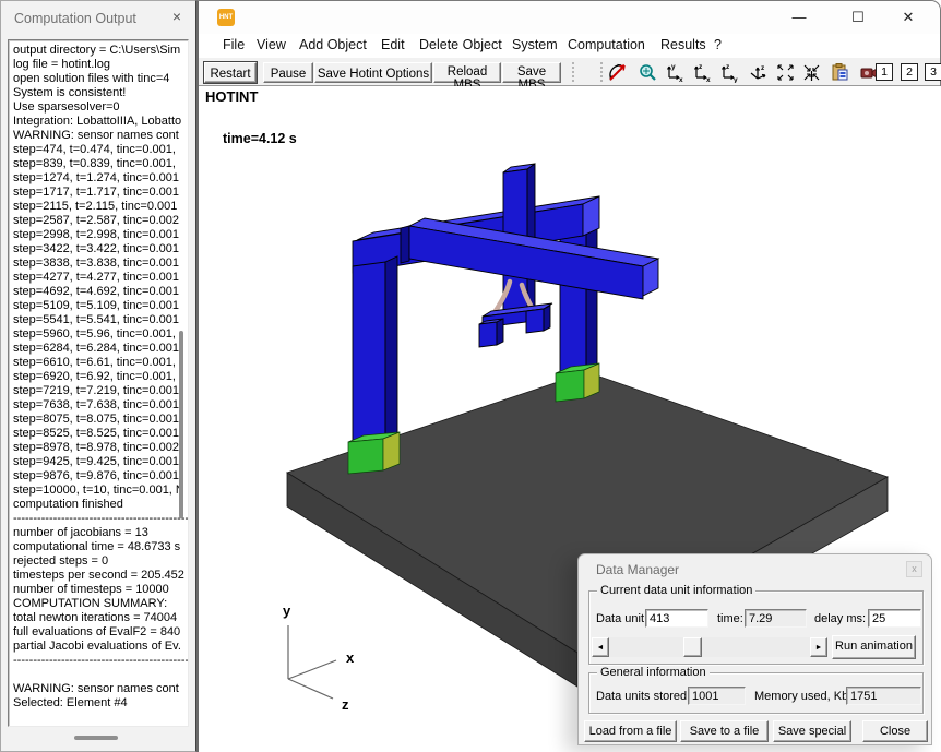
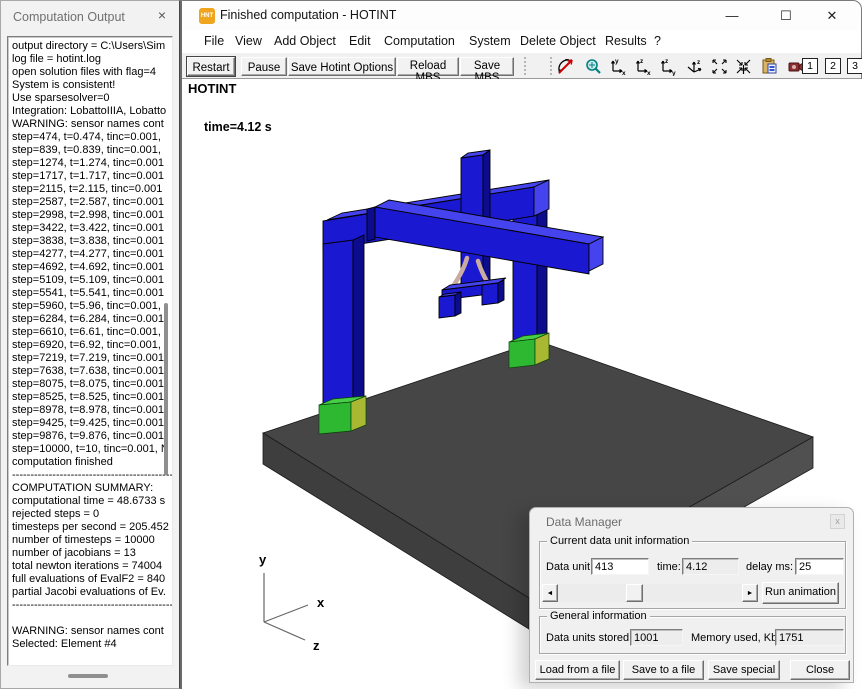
+ Finished computation - HOTINT
  —
  ☐
  ✕
  File
  View
  Add Object
  Edit
- Delete Object
+ Computation
  System
- Computation
+ Delete Object
  Results
  ?
  Restart
  Pause
  Save Hotint Options
  Reload MBS
  Save MBS
  1
  2
  3
  HOTINT
  time=4.12 s
  y
  x
  z
  Computation Output
  ×
  output directory = C:\Users\Sim
  log file = hotint.log
- open solution files with tinc=4
+ open solution files with flag=4
  System is consistent!
  Use sparsesolver=0
  Integration: LobattoIIIA, Lobatto
  WARNING: sensor names cont
  step=474, t=0.474, tinc=0.001,
  step=839, t=0.839, tinc=0.001,
  step=1274, t=1.274, tinc=0.001
  step=1717, t=1.717, tinc=0.001
  step=2115, t=2.115, tinc=0.001
- step=2587, t=2.587, tinc=0.002
+ step=2587, t=2.587, tinc=0.001
  step=2998, t=2.998, tinc=0.001
  step=3422, t=3.422, tinc=0.001
  step=3838, t=3.838, tinc=0.001
  step=4277, t=4.277, tinc=0.001
  step=4692, t=4.692, tinc=0.001
  step=5109, t=5.109, tinc=0.001
  step=5541, t=5.541, tinc=0.001
  step=5960, t=5.96, tinc=0.001,
  step=6284, t=6.284, tinc=0.001
  step=6610, t=6.61, tinc=0.001,
  step=6920, t=6.92, tinc=0.001,
  step=7219, t=7.219, tinc=0.001
  step=7638, t=7.638, tinc=0.001
  step=8075, t=8.075, tinc=0.001
  step=8525, t=8.525, tinc=0.001
- step=8978, t=8.978, tinc=0.002
+ step=8978, t=8.978, tinc=0.001
  step=9425, t=9.425, tinc=0.001
  step=9876, t=9.876, tinc=0.001
  step=10000, t=10, tinc=0.001,
  computation finished
  --------------------------------------------
- number of jacobians = 13
+ COMPUTATION SUMMARY:
  computational time = 48.6733 s
  rejected steps = 0
  timesteps per second = 205.452
  number of timesteps = 10000
- COMPUTATION SUMMARY:
+ number of jacobians = 13
  total newton iterations = 74004
  full evaluations of EvalF2 = 840
  partial Jacobi evaluations of Ev.
  --------------------------------------------
  WARNING: sensor names cont
  Selected: Element #4
  Data Manager
  x
  Current data unit information
  Data unit
  413
  time:
- 7.29
+ 4.12
  delay ms:
  25
  Run animation
  General information
  Data units stored
  1001
  Memory used, K
  1751
  Load from a file
  Save to a file
  Save special
  Close
